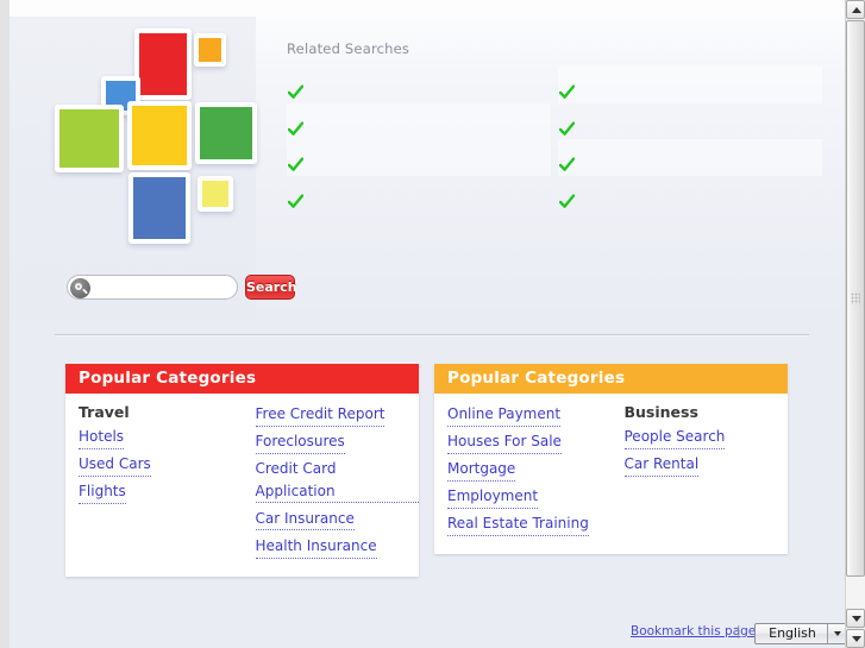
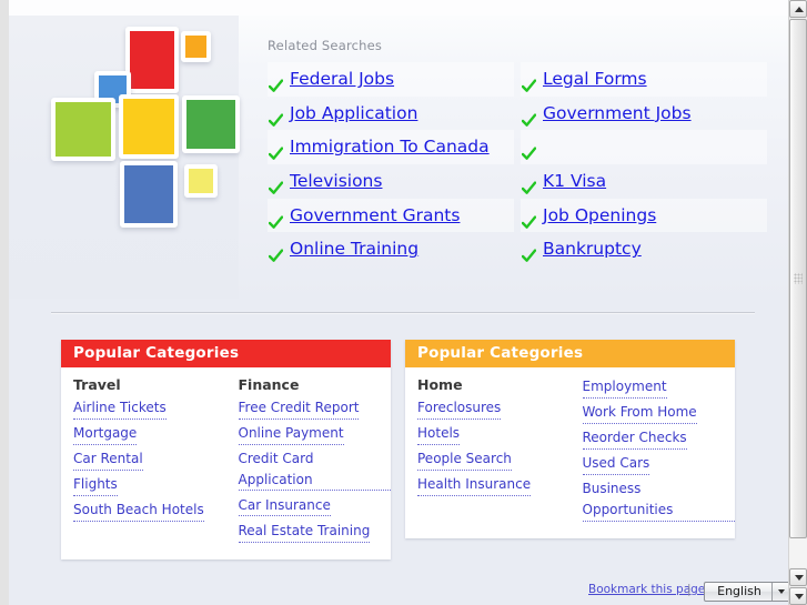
- Search
  Related Searches
+ Federal Jobs
+ Job Application
+ Immigration To Canada
+ Televisions
+ Government Grants
+ Online Training
+ Legal Forms
+ Government Jobs
+ K1 Visa
+ Job Openings
+ Bankruptcy
  Popular Categories
  Travel
+ Airline Tickets
- Hotels
+ Mortgage
- Used Cars
+ Car Rental
  Flights
+ South Beach Hotels
+ Finance
  Free Credit Report
- Foreclosures
+ Online Payment
  Credit Card Application
  Car Insurance
- Health Insurance
+ Real Estate Training
  Popular Categories
+ Home
- Online Payment
+ Foreclosures
- Houses For Sale
- Mortgage
+ Hotels
- Employment
+ People Search
- Real Estate Training
+ Health Insurance
- Business
- People Search
+ Employment
+ Work From Home
+ Reorder Checks
- Car Rental
+ Used Cars
+ Business Opportunities
  Bookmark this page
  |
  English
